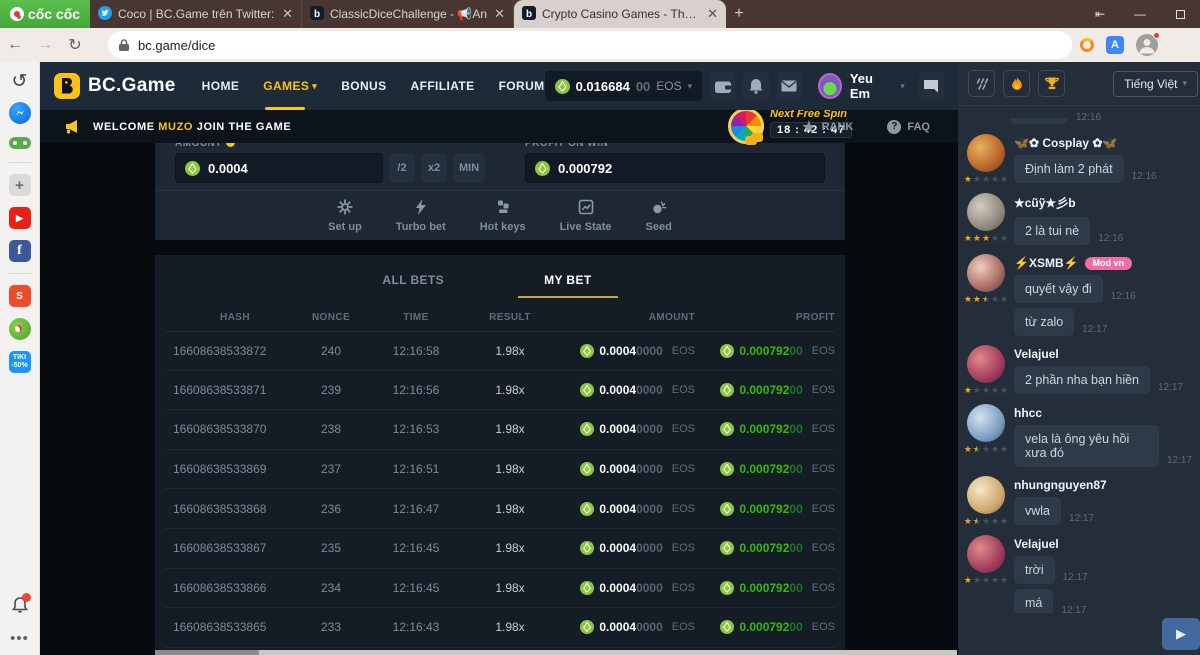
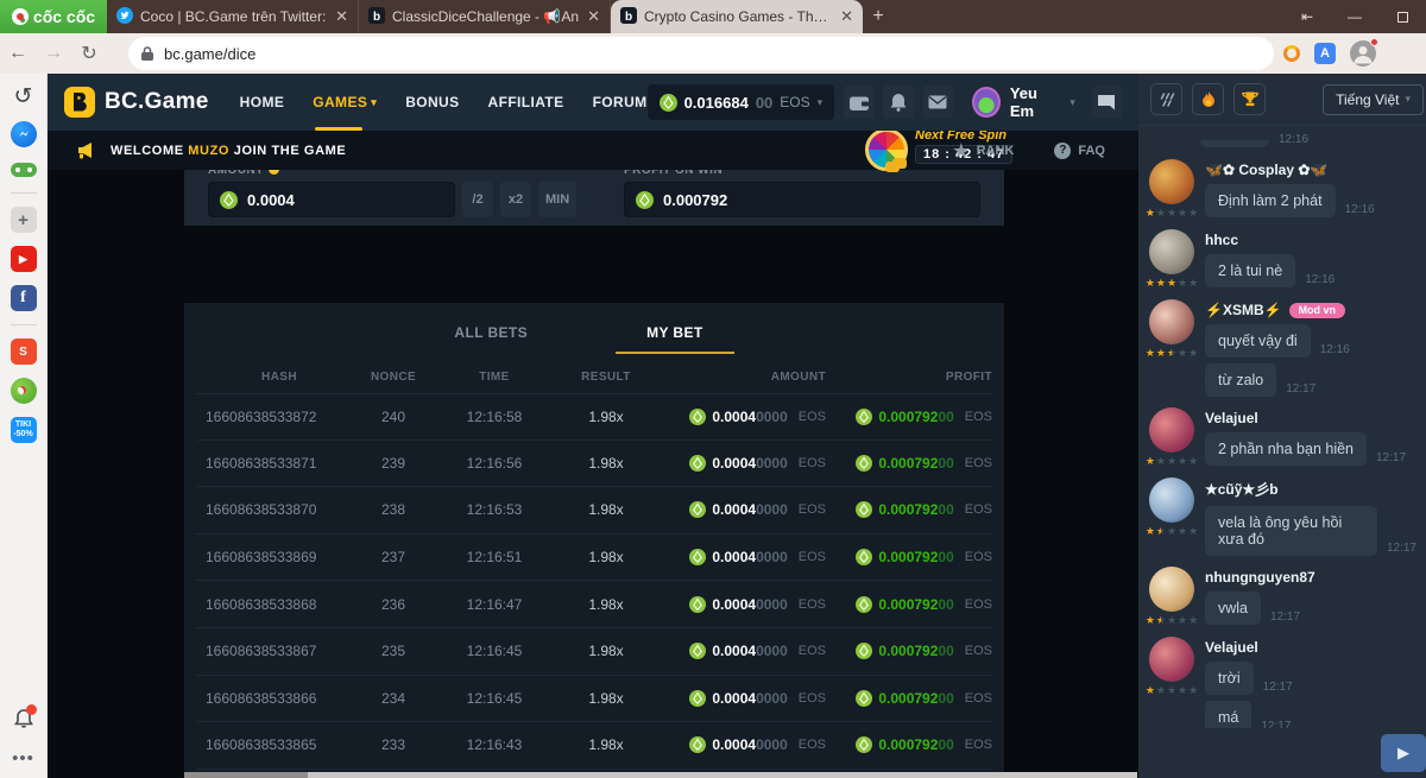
  cốc cốc
  Coco | BC.Game trên Twitter:
  ✕
  b
  ClassicDiceChallenge - 📢An
  ✕
  b
  Crypto Casino Games - The 8
  ✕
  +
  ⇤
  —
  ←
  →
  ↻
  bc.game/dice
  A
  ↺
  +
  ▶
  f
  S
  •••
  BC.Game
  HOME
  GAMES
  ▾
  BONUS
  AFFILIATE
  FORUM
  0.016684
  00
  EOS
  ▾
  Yeu Em
  ▾
  WELCOME MUZO JOIN THE GAME
  Next Free Spin
  18 : 42 : 47
  ★
  RANK
  ?
  FAQ
  AMOUNT
  PROFIT ON WIN
  0.0004
  /2
  x2
  MIN
  0.000792
- Set up
- Turbo bet
- Hot keys
- Live State
- Seed
  ALL BETS
  MY BET
  HASH
  NONCE
  TIME
  RESULT
  AMOUNT
  PROFIT
  16608638533872
  240
  12:16:58
  1.98x
  0.00040000
  EOS
  0.00079200
  EOS
  16608638533871
  239
  12:16:56
  1.98x
  0.00040000
  EOS
  0.00079200
  EOS
  16608638533870
  238
  12:16:53
  1.98x
  0.00040000
  EOS
  0.00079200
  EOS
  16608638533869
  237
  12:16:51
  1.98x
  0.00040000
  EOS
  0.00079200
  EOS
  16608638533868
  236
  12:16:47
  1.98x
  0.00040000
  EOS
  0.00079200
  EOS
  16608638533867
  235
  12:16:45
  1.98x
  0.00040000
  EOS
  0.00079200
  EOS
  16608638533866
  234
  12:16:45
  1.98x
  0.00040000
  EOS
  0.00079200
  EOS
  16608638533865
  233
  12:16:43
  1.98x
  0.00040000
  EOS
  0.00079200
  EOS
  Tiếng Việt
  ▾
  12:16
  ★
  ★
  ★
  ★
  ★
  🦋✿ Cosplay ✿🦋
  Định làm 2 phát
  12:16
  ★
  ★
  ★
  ★
  ★
- ★cũỹ★彡b
+ hhcc
  2 là tui nè
  12:16
  ★
  ★
  ★
  ★
  ★
  ⚡XSMB⚡
  Mod vn
  quyết vậy đi
  12:16
  từ zalo
  12:17
  ★
  ★
  ★
  ★
  ★
  Velajuel
  2 phần nha bạn hiền
  12:17
  ★
  ★
  ★
  ★
  ★
- hhcc
+ ★cũỹ★彡b
  vela là ông yêu hồi xưa đó
  12:17
  ★
  ★
  ★
  ★
  ★
  nhungnguyen87
  vwla
  12:17
  ★
  ★
  ★
  ★
  ★
  Velajuel
  trời
  12:17
  má
  12:17
  ▶
